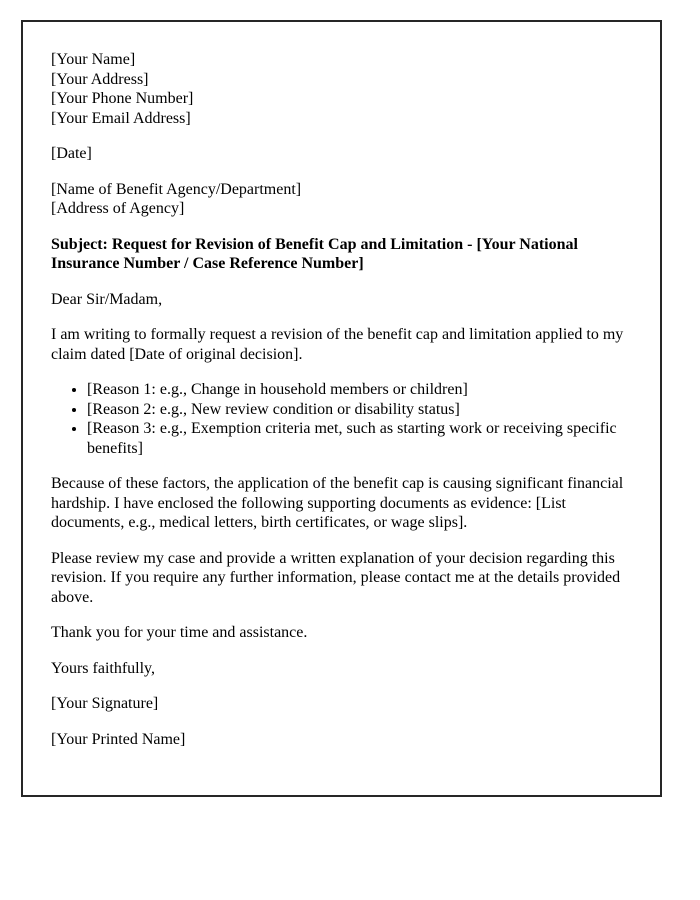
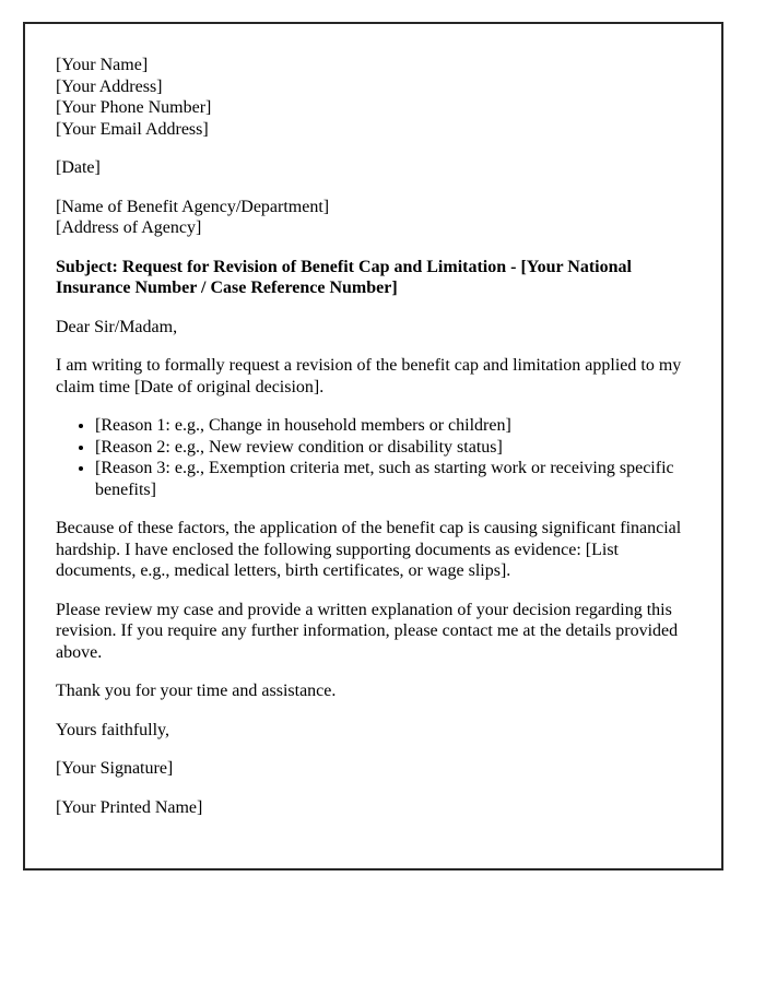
  [Your Name]
  [Your Address]
  [Your Phone Number]
  [Your Email Address]
  [Date]
  [Name of Benefit Agency/Department]
  [Address of Agency]
  Subject: Request for Revision of Benefit Cap and Limitation - [Your National Insurance Number / Case Reference Number]
  Dear Sir/Madam,
- I am writing to formally request a revision of the benefit cap and limitation applied to my claim dated [Date of original decision].
+ I am writing to formally request a revision of the benefit cap and limitation applied to my claim time [Date of original decision].
  [Reason 1: e.g., Change in household members or children]
  [Reason 2: e.g., New review condition or disability status]
  [Reason 3: e.g., Exemption criteria met, such as starting work or receiving specific benefits]
  Because of these factors, the application of the benefit cap is causing significant financial hardship. I have enclosed the following supporting documents as evidence: [List documents, e.g., medical letters, birth certificates, or wage slips].
  Please review my case and provide a written explanation of your decision regarding this revision. If you require any further information, please contact me at the details provided above.
  Thank you for your time and assistance.
  Yours faithfully,
  [Your Signature]
  [Your Printed Name]
